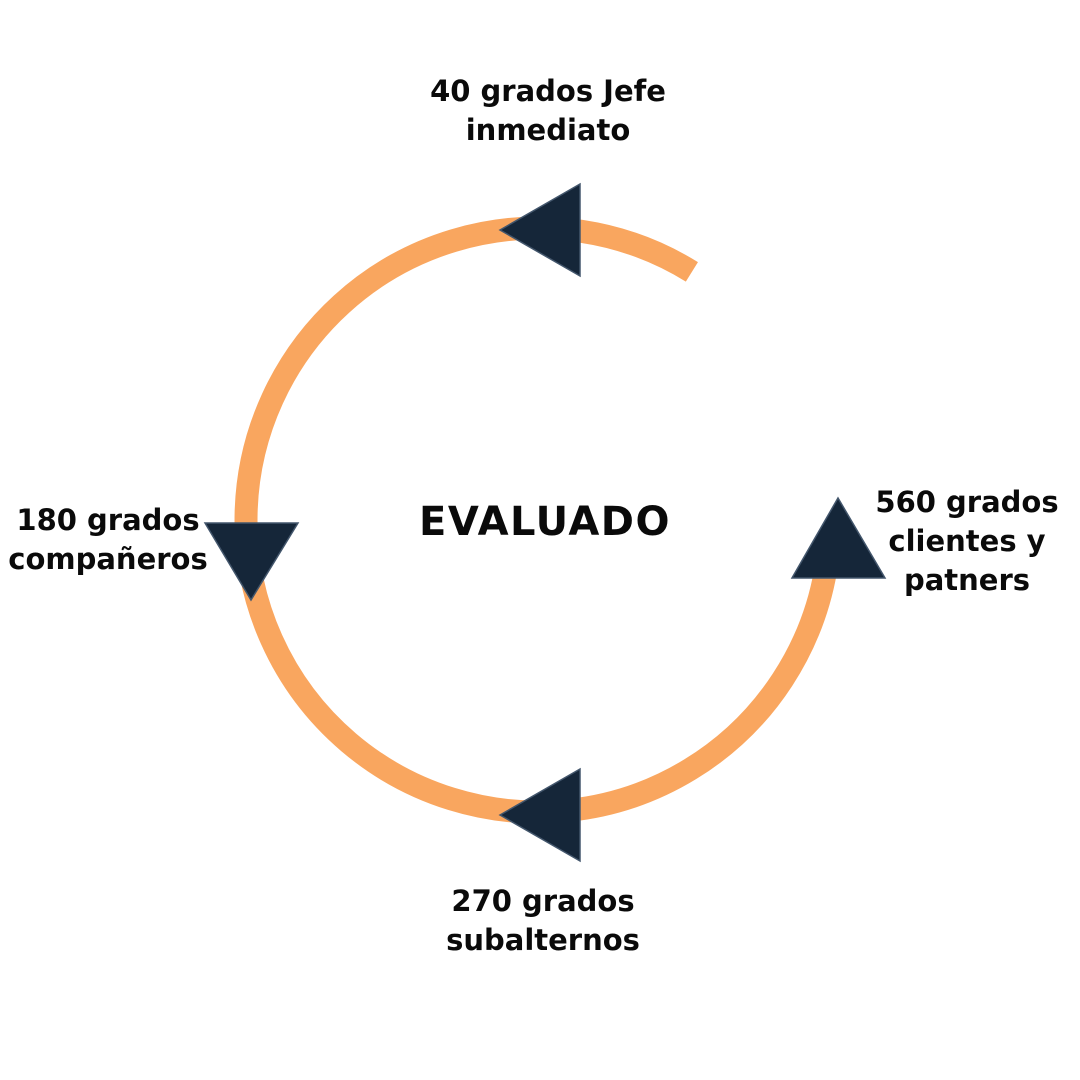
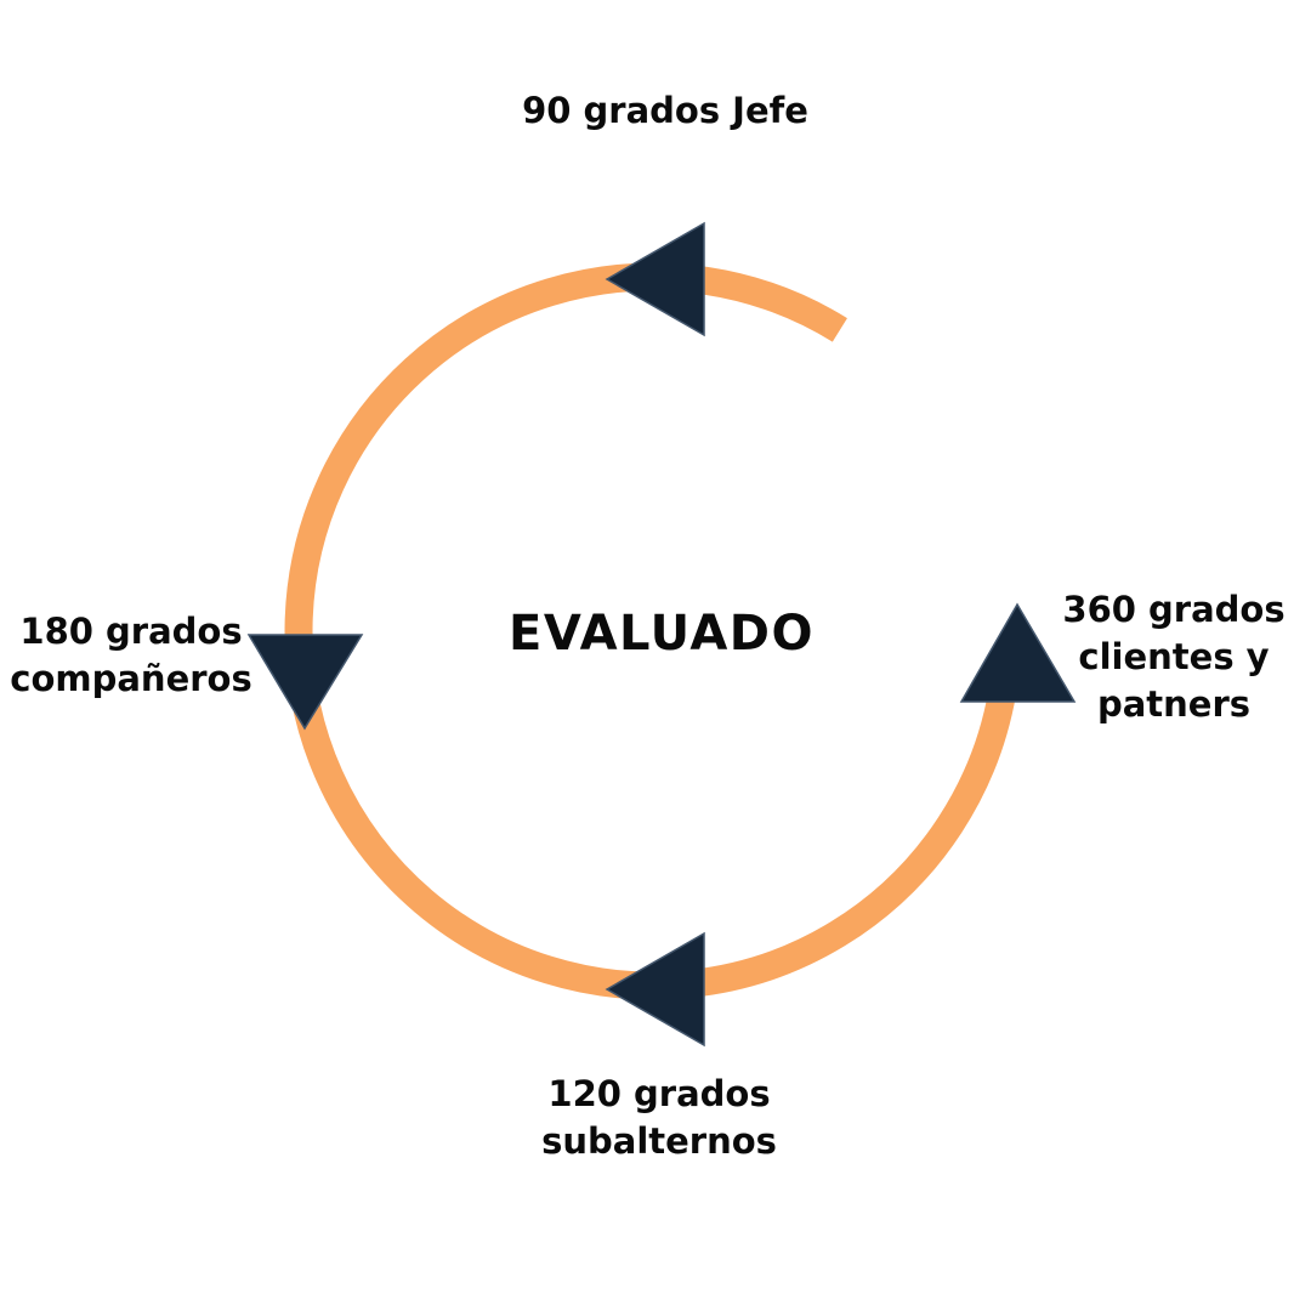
- 40 grados Jefe
+ 90 grados Jefe
- inmediato
  180 grados
  compañeros
- 270 grados
+ 120 grados
  subalternos
- 560 grados
+ 360 grados
  clientes y
  patners
  EVALUADO
